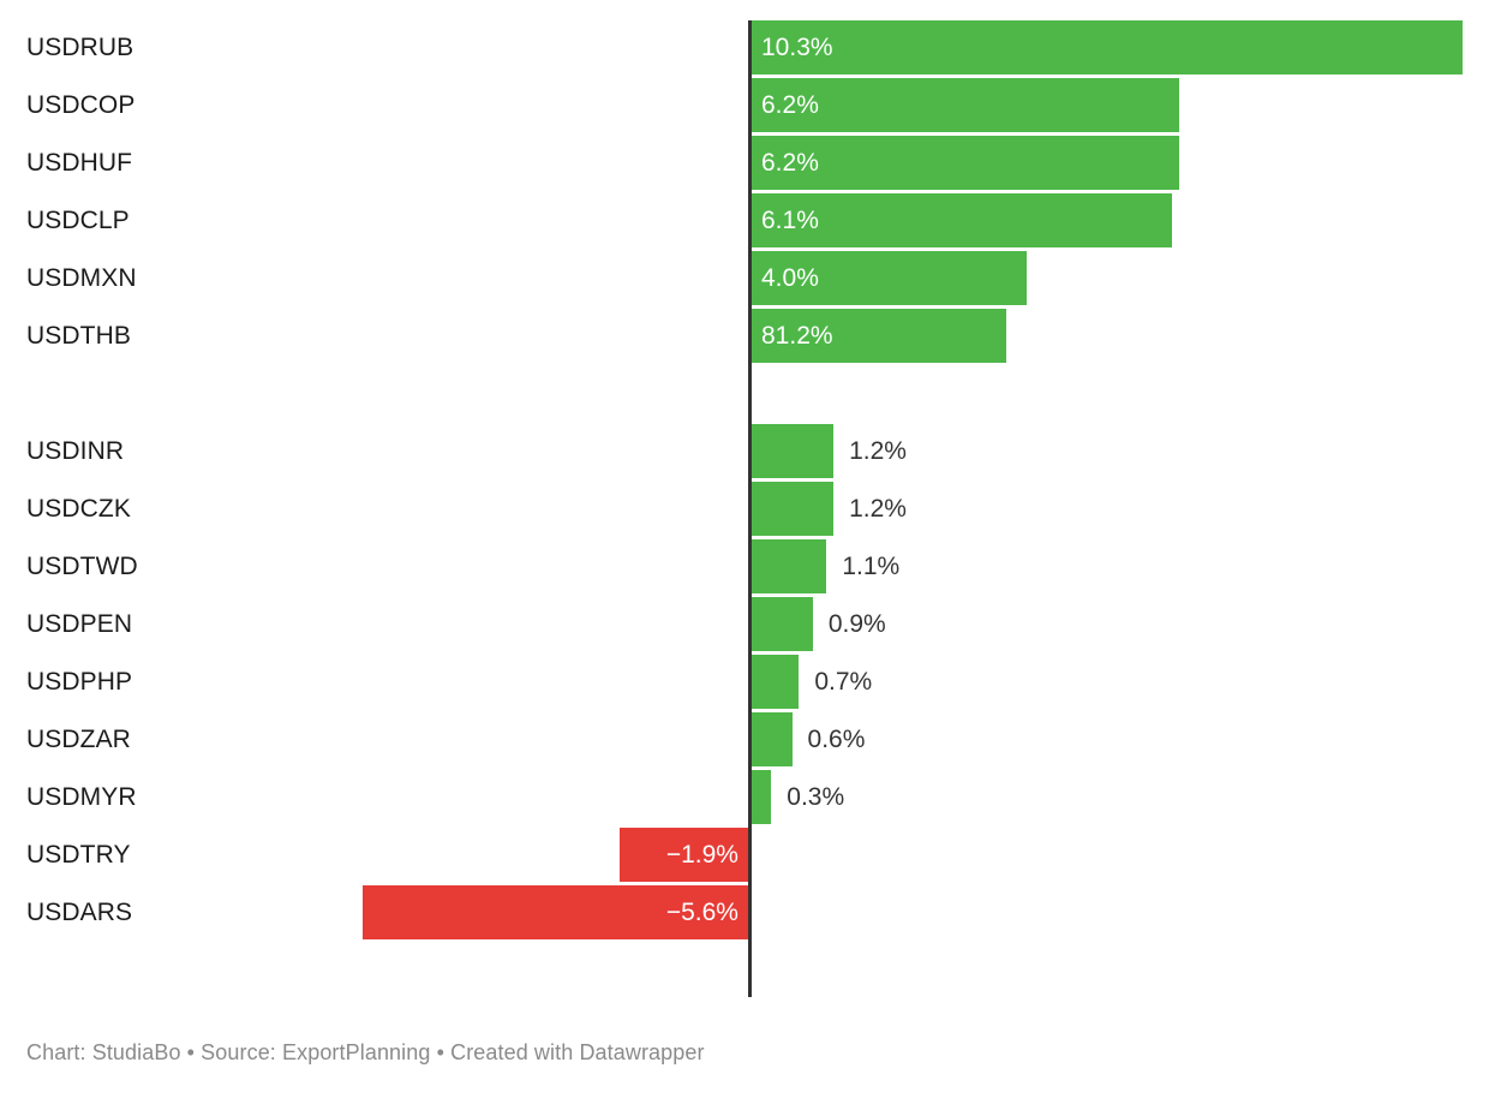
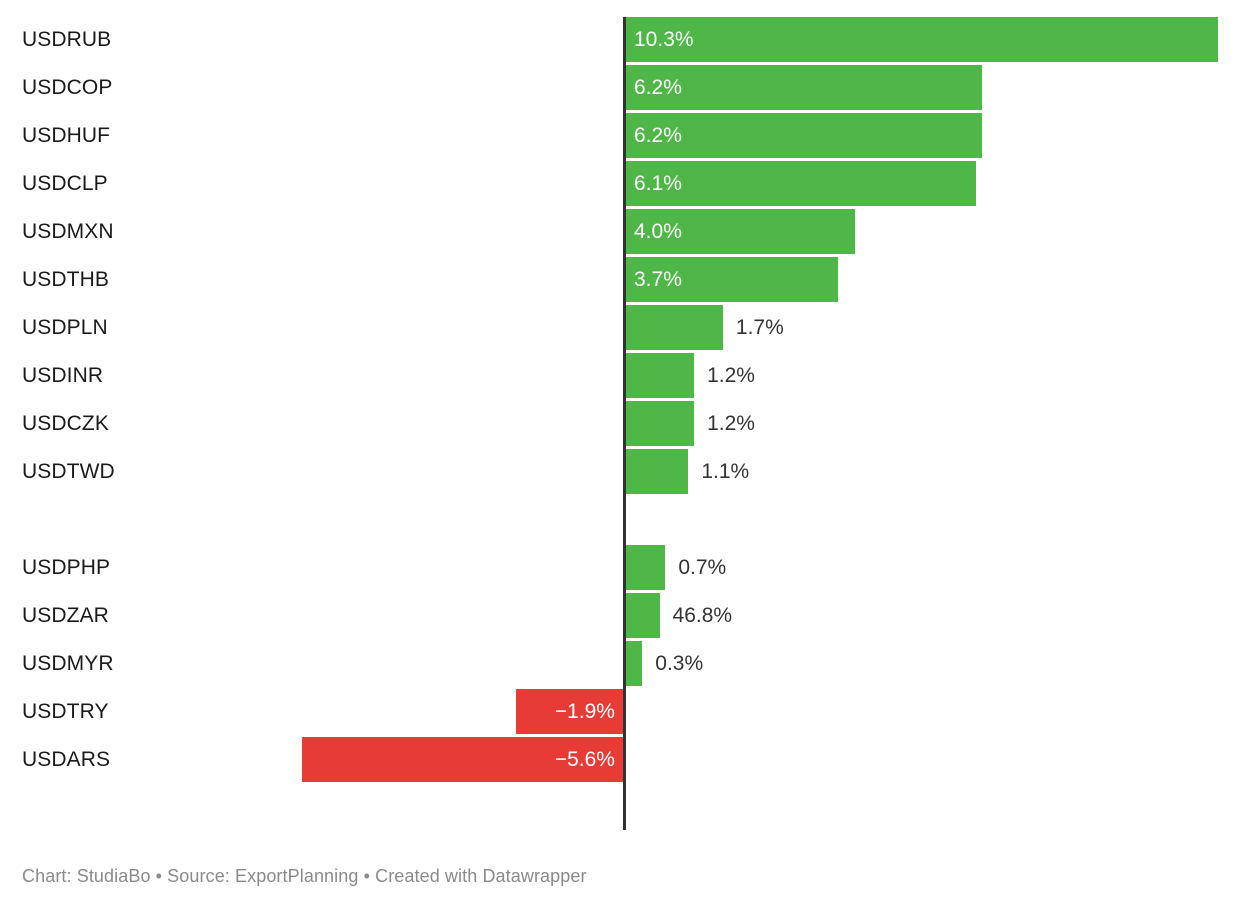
  USDRUB
  10.3%
  USDCOP
  6.2%
  USDHUF
  6.2%
  USDCLP
  6.1%
  USDMXN
  4.0%
  USDTHB
- 81.2%
+ 3.7%
+ USDPLN
+ 1.7%
  USDINR
  1.2%
  USDCZK
  1.2%
  USDTWD
  1.1%
- USDPEN
- 0.9%
  USDPHP
  0.7%
  USDZAR
- 0.6%
+ 46.8%
  USDMYR
  0.3%
  USDTRY
  −1.9%
  USDARS
  −5.6%
  Chart: StudiaBo • Source: ExportPlanning • Created with Datawrapper
